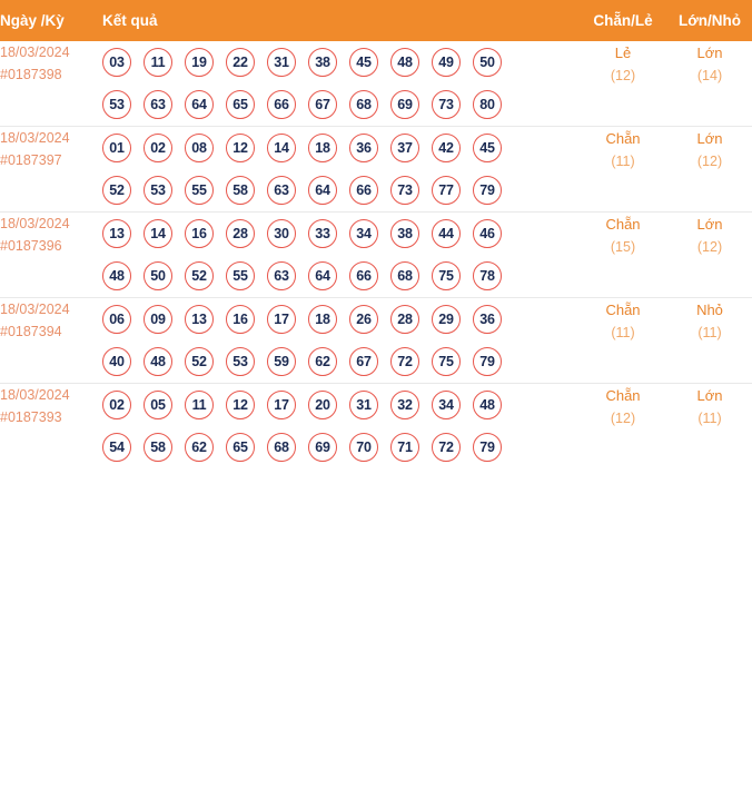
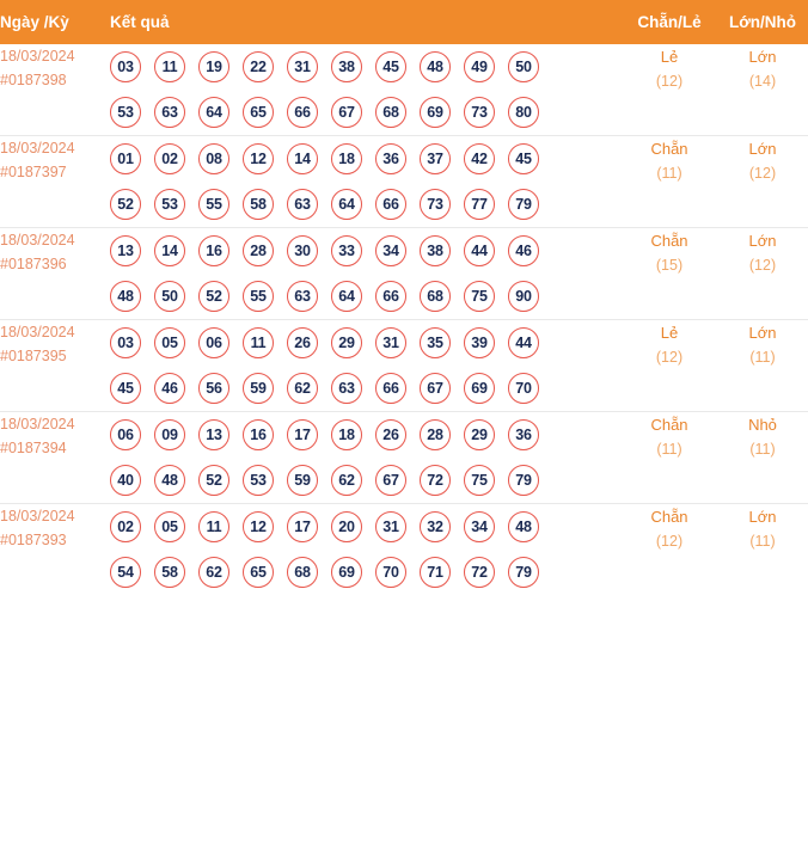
  Ngày /Kỳ	Kết quả	Chẵn/Lẻ	Lớn/Nhỏ
  18/03/2024#0187398	03 11 19 22 31 38 45 48 49 5053 63 64 65 66 67 68 69 73 80	Lẻ(12)	Lớn(14)
  18/03/2024#0187397	01 02 08 12 14 18 36 37 42 4552 53 55 58 63 64 66 73 77 79	Chẵn(11)	Lớn(12)
- 18/03/2024#0187396	13 14 16 28 30 33 34 38 44 4648 50 52 55 63 64 66 68 75 78	Chẵn(15)	Lớn(12)
+ 18/03/2024#0187396	13 14 16 28 30 33 34 38 44 4648 50 52 55 63 64 66 68 75 90	Chẵn(15)	Lớn(12)
+ 18/03/2024#0187395	03 05 06 11 26 29 31 35 39 4445 46 56 59 62 63 66 67 69 70	Lẻ(12)	Lớn(11)
  18/03/2024#0187394	06 09 13 16 17 18 26 28 29 3640 48 52 53 59 62 67 72 75 79	Chẵn(11)	Nhỏ(11)
  18/03/2024#0187393	02 05 11 12 17 20 31 32 34 4854 58 62 65 68 69 70 71 72 79	Chẵn(12)	Lớn(11)
